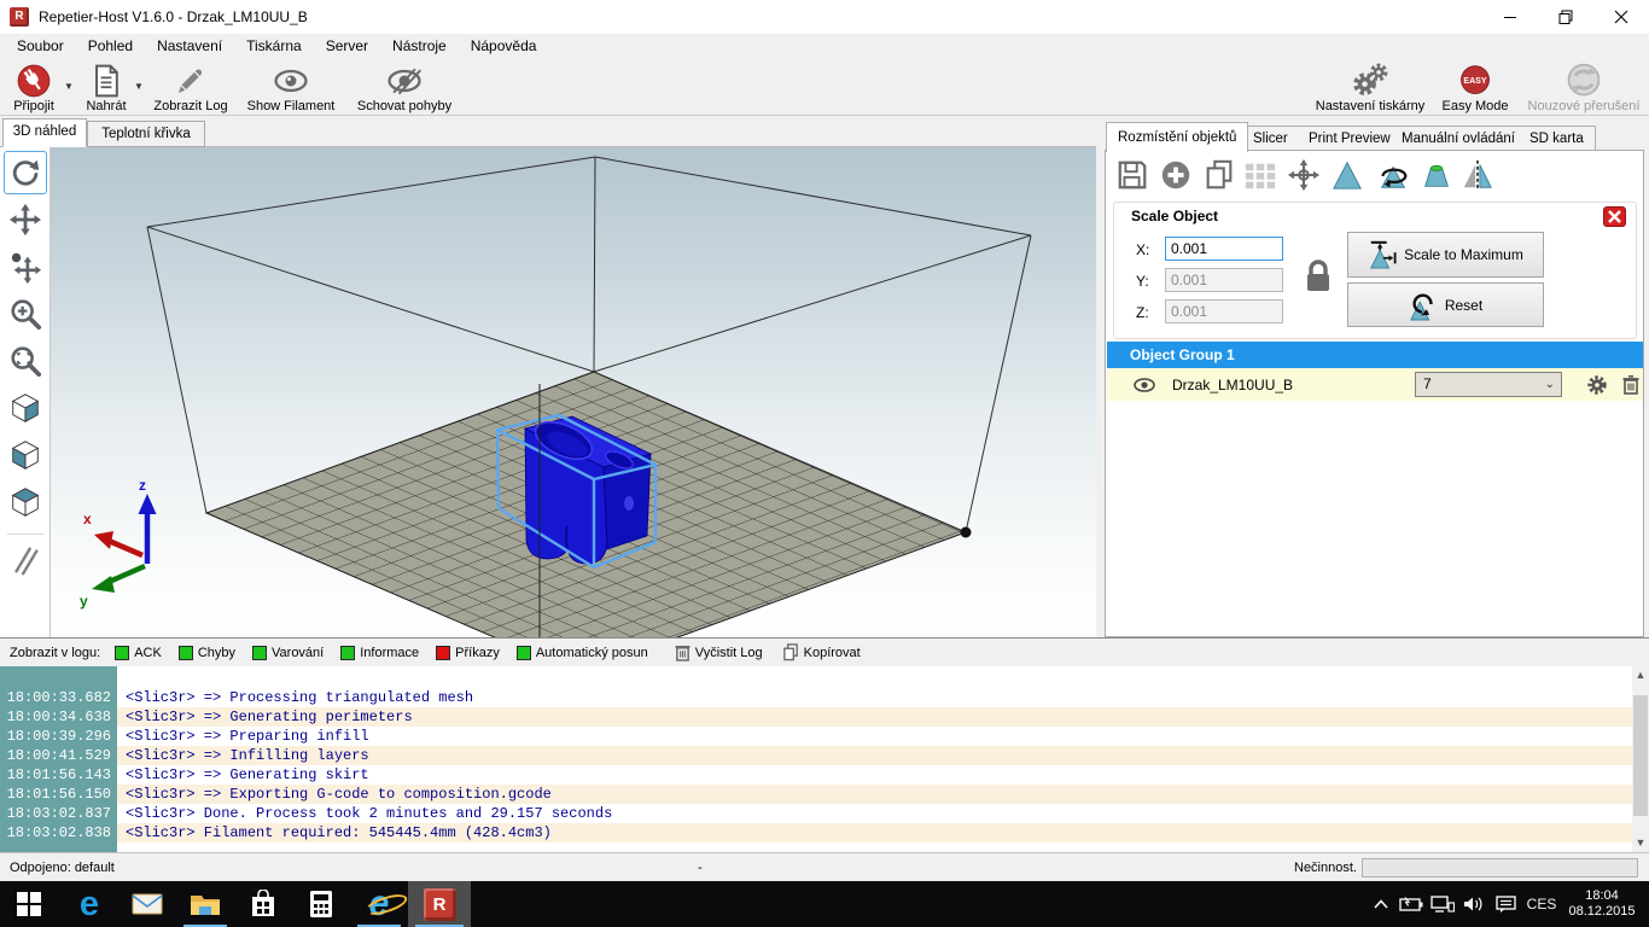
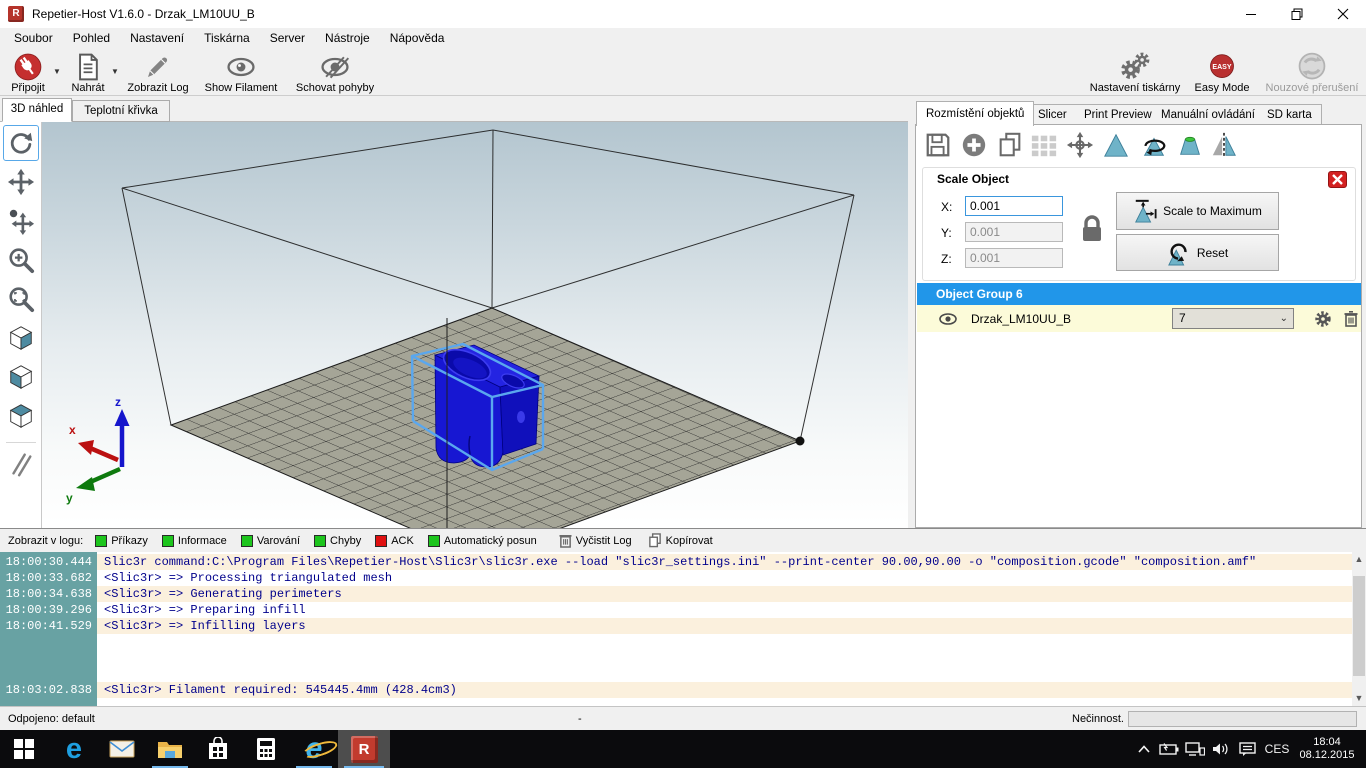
  R
  Repetier-Host V1.6.0 - Drzak_LM10UU_B
  Soubor
  Pohled
  Nastavení
  Tiskárna
  Server
  Nástroje
  Nápověda
  Připojit
  ▼
  Nahrát
  ▼
  Zobrazit Log
  Show Filament
  Schovat pohyby
  Nastavení tiskárny
  Easy Mode
  Nouzové přerušení
  3D náhled
  Teplotní křivka
  z
  x
  y
  Rozmístění objektů
  Slicer
  Print Preview
  Manuální ovládání
  SD karta
  Scale Object
  X:
  0.001
  Y:
  0.001
  Z:
  0.001
  Scale to Maximum
  Reset
- Object Group 1
+ Object Group 6
  Drzak_LM10UU_B
  7
  ⌄
  Zobrazit v logu:
- ACK
+ Příkazy
- Chyby
+ Informace
  Varování
- Informace
+ Chyby
- Příkazy
+ ACK
  Automatický posun
  Vyčistit Log
  Kopírovat
+ 18:00:30.444
+ Slic3r command:C:\Program Files\Repetier-Host\Slic3r\slic3r.exe --load "slic3r_settings.ini" --print-center 90.00,90.00 -o "composition.gcode" "composition.amf"
  18:00:33.682
  <Slic3r> => Processing triangulated mesh
  18:00:34.638
  <Slic3r> => Generating perimeters
  18:00:39.296
  <Slic3r> => Preparing infill
  18:00:41.529
  <Slic3r> => Infilling layers
- 18:01:56.143
- <Slic3r> => Generating skirt
- 18:01:56.150
- <Slic3r> => Exporting G-code to composition.gcode
- 18:03:02.837
- <Slic3r> Done. Process took 2 minutes and 29.157 seconds
  18:03:02.838
  <Slic3r> Filament required: 545445.4mm (428.4cm3)
  ▲
  ▼
  Odpojeno: default
  -
  Nečinnost.
  e
  e
  R
  CES
  18:04
  08.12.2015
